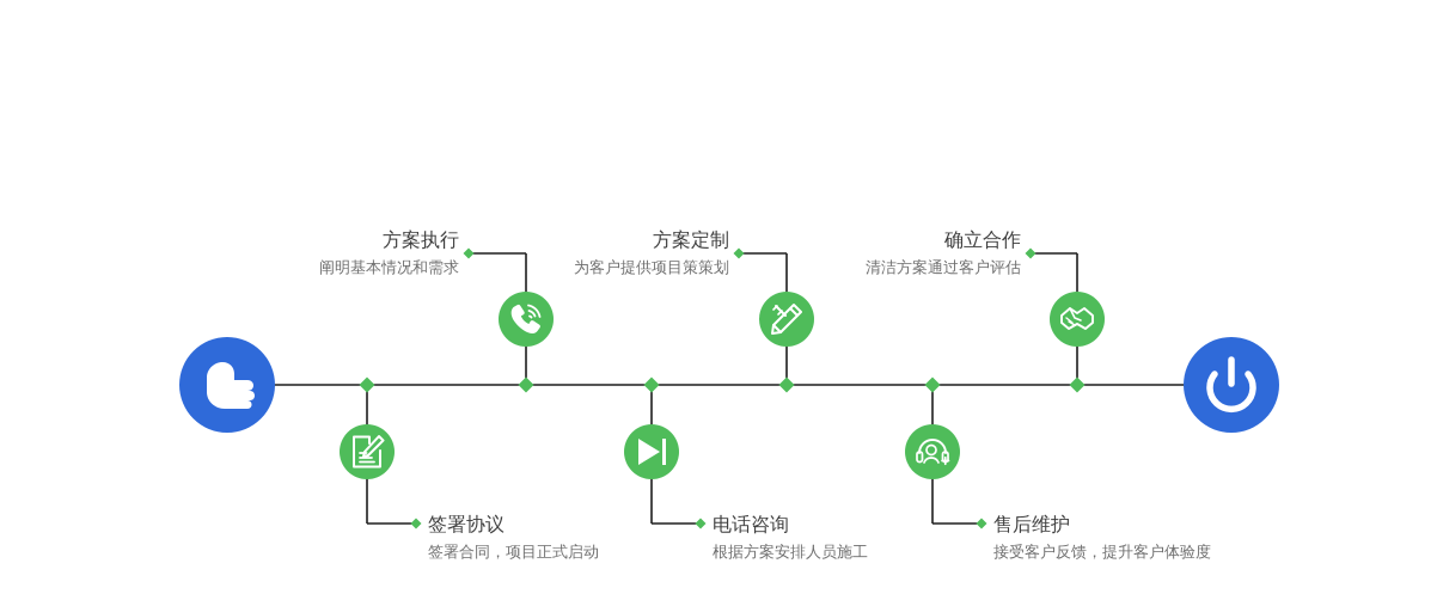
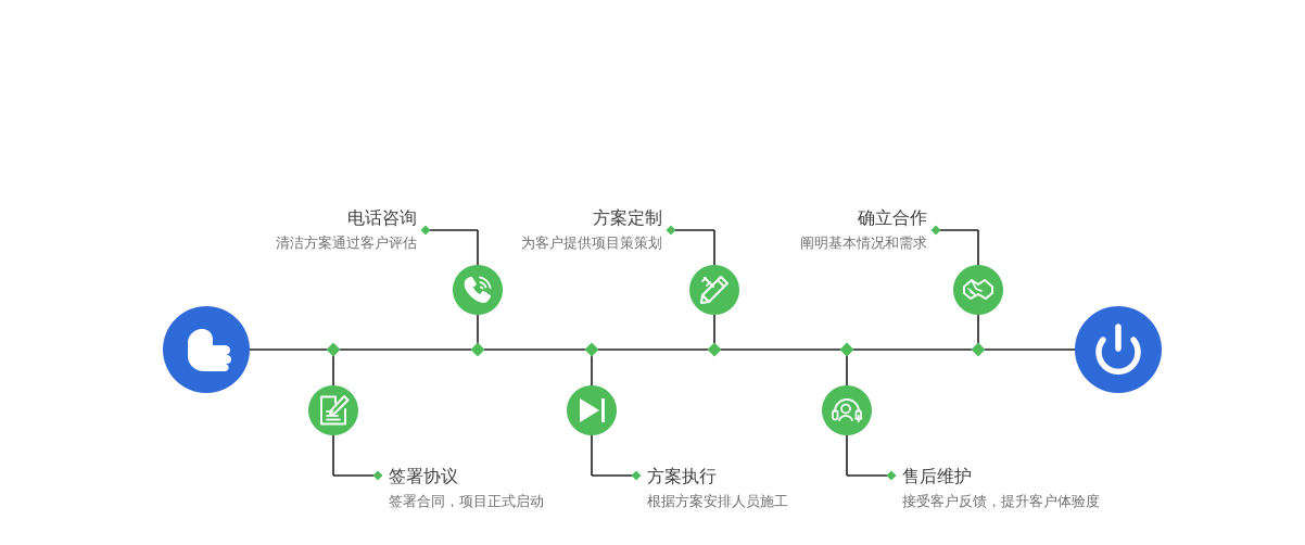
- 方案执行
+ 电话咨询
- 阐明基本情况和需求
+ 清洁方案通过客户评估
  方案定制
  为客户提供项目策策划
  确立合作
- 清洁方案通过客户评估
+ 阐明基本情况和需求
  签署协议
  签署合同，项目正式启动
- 电话咨询
+ 方案执行
  根据方案安排人员施工
  售后维护
  接受客户反馈，提升客户体验度
